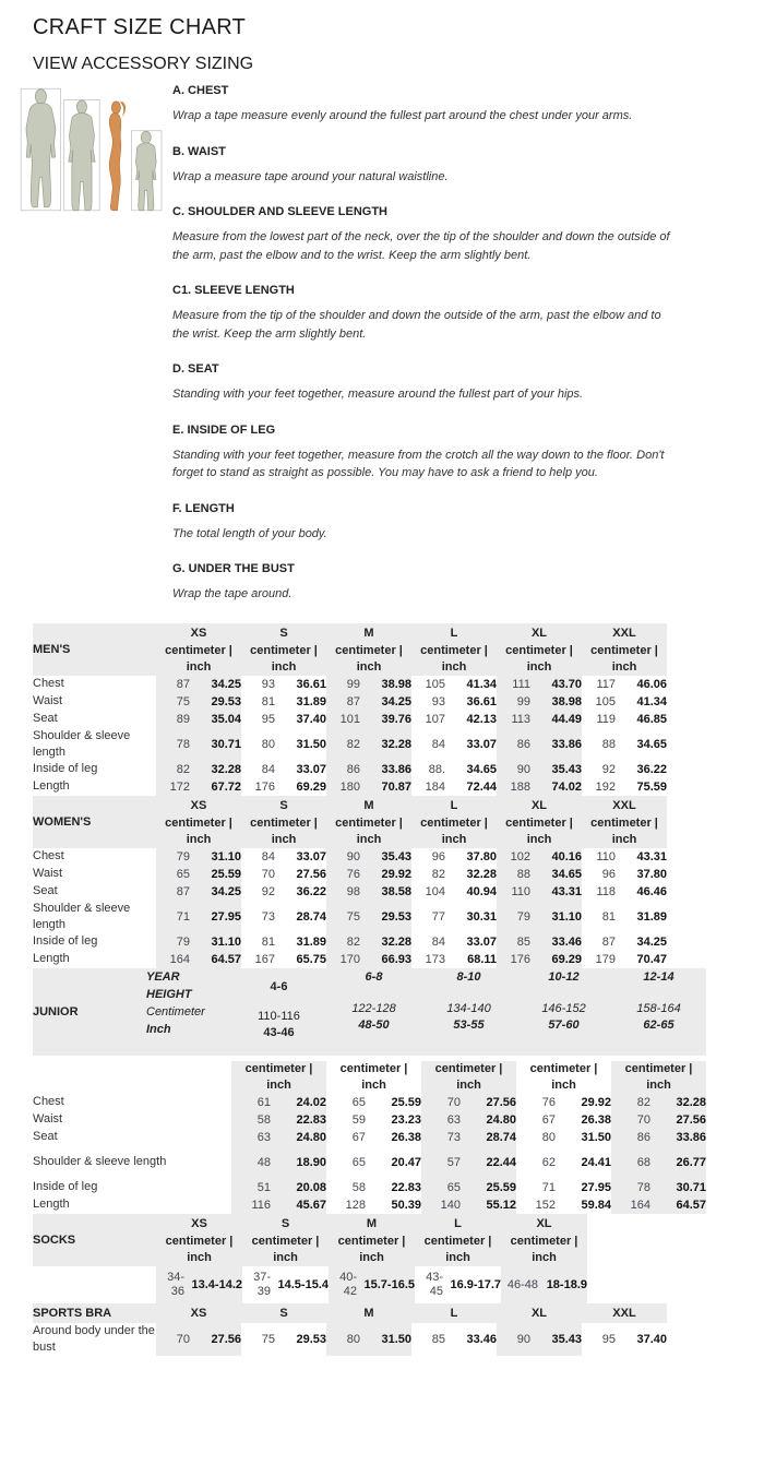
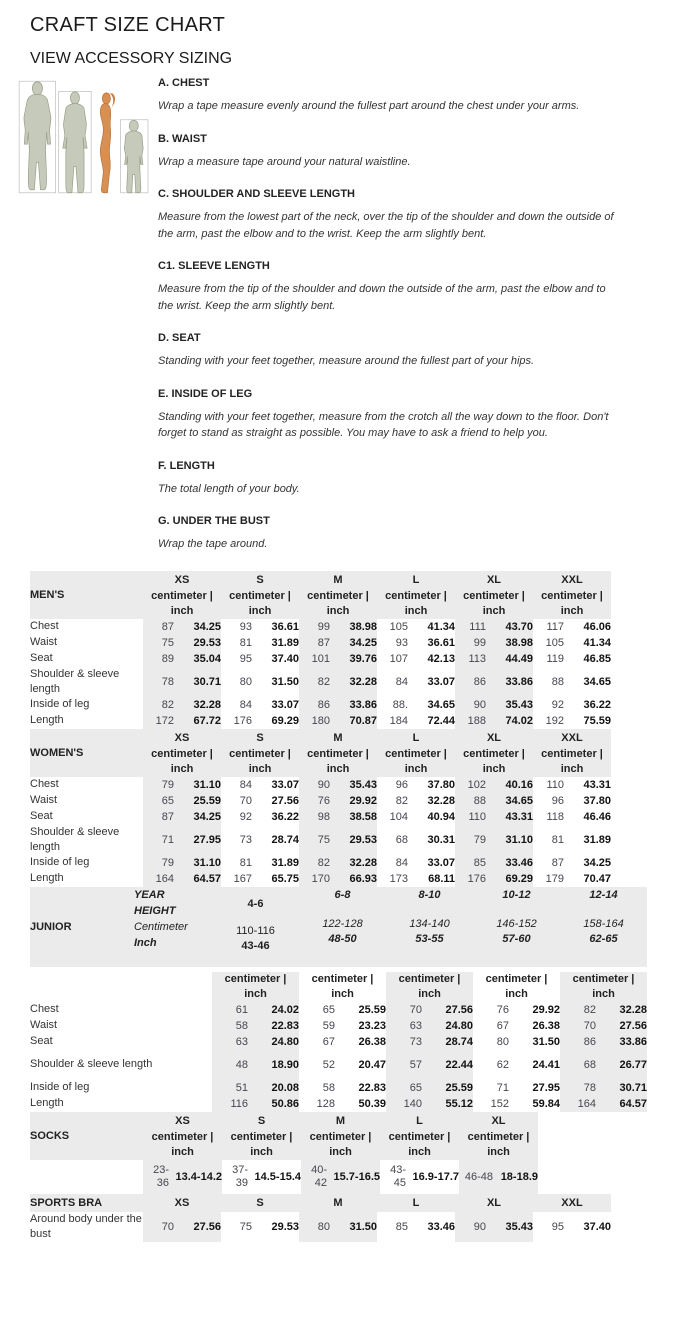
  CRAFT SIZE CHART
  VIEW ACCESSORY SIZING
  A. CHEST
  Wrap a tape measure evenly around the fullest part around the chest under your arms.
  B. WAIST
  Wrap a measure tape around your natural waistline.
  C. SHOULDER AND SLEEVE LENGTH
  Measure from the lowest part of the neck, over the tip of the shoulder and down the outside of the arm, past the elbow and to the wrist. Keep the arm slightly bent.
  C1. SLEEVE LENGTH
  Measure from the tip of the shoulder and down the outside of the arm, past the elbow and to the wrist. Keep the arm slightly bent.
  D. SEAT
  Standing with your feet together, measure around the fullest part of your hips.
  E. INSIDE OF LEG
  Standing with your feet together, measure from the crotch all the way down to the floor. Don't forget to stand as straight as possible. You may have to ask a friend to help you.
  F. LENGTH
  The total length of your body.
  G. UNDER THE BUST
  Wrap the tape around.
  MEN'S	XS	S	M	L	XL	XXL
  centimeter |	centimeter |	centimeter |	centimeter |	centimeter |	centimeter |
  inch	inch	inch	inch	inch	inch
  Chest	87	34.25	93	36.61	99	38.98	105	41.34	111	43.70	117	46.06
  Waist	75	29.53	81	31.89	87	34.25	93	36.61	99	38.98	105	41.34
  Seat	89	35.04	95	37.40	101	39.76	107	42.13	113	44.49	119	46.85
  Shoulder & sleeve length	78	30.71	80	31.50	82	32.28	84	33.07	86	33.86	88	34.65
  Inside of leg	82	32.28	84	33.07	86	33.86	88.	34.65	90	35.43	92	36.22
  Length	172	67.72	176	69.29	180	70.87	184	72.44	188	74.02	192	75.59
  WOMEN'S	XS	S	M	L	XL	XXL
  centimeter |	centimeter |	centimeter |	centimeter |	centimeter |	centimeter |
  inch	inch	inch	inch	inch	inch
  Chest	79	31.10	84	33.07	90	35.43	96	37.80	102	40.16	110	43.31
  Waist	65	25.59	70	27.56	76	29.92	82	32.28	88	34.65	96	37.80
  Seat	87	34.25	92	36.22	98	38.58	104	40.94	110	43.31	118	46.46
- Shoulder & sleeve length	71	27.95	73	28.74	75	29.53	77	30.31	79	31.10	81	31.89
+ Shoulder & sleeve length	71	27.95	73	28.74	75	29.53	68	30.31	79	31.10	81	31.89
  Inside of leg	79	31.10	81	31.89	82	32.28	84	33.07	85	33.46	87	34.25
  Length	164	64.57	167	65.75	170	66.93	173	68.11	176	69.29	179	70.47
  JUNIOR	YEARHEIGHTCentimeterInch	4-6110-11643-46	6-8122-12848-50	8-10134-14053-55	10-12146-15257-60	12-14158-16462-65
  	centimeter |inch	centimeter |inch	centimeter |inch	centimeter |inch	centimeter |inch
  Chest	61	24.02	65	25.59	70	27.56	76	29.92	82	32.28
  Waist	58	22.83	59	23.23	63	24.80	67	26.38	70	27.56
  Seat	63	24.80	67	26.38	73	28.74	80	31.50	86	33.86
- Shoulder & sleeve length	48	18.90	65	20.47	57	22.44	62	24.41	68	26.77
+ Shoulder & sleeve length	48	18.90	52	20.47	57	22.44	62	24.41	68	26.77
  Inside of leg	51	20.08	58	22.83	65	25.59	71	27.95	78	30.71
- Length	116	45.67	128	50.39	140	55.12	152	59.84	164	64.57
+ Length	116	50.86	128	50.39	140	55.12	152	59.84	164	64.57
  SOCKS	XS	S	M	L	XL
  centimeter |	centimeter |	centimeter |	centimeter |	centimeter |
  inch	inch	inch	inch	inch
- 	34-36	13.4-14.2	37-39	14.5-15.4	40-42	15.7-16.5	43-45	16.9-17.7	46-48	18-18.9
+ 	23-36	13.4-14.2	37-39	14.5-15.4	40-42	15.7-16.5	43-45	16.9-17.7	46-48	18-18.9
  SPORTS BRA	XS	S	M	L	XL	XXL
  Around body under the bust	70	27.56	75	29.53	80	31.50	85	33.46	90	35.43	95	37.40
